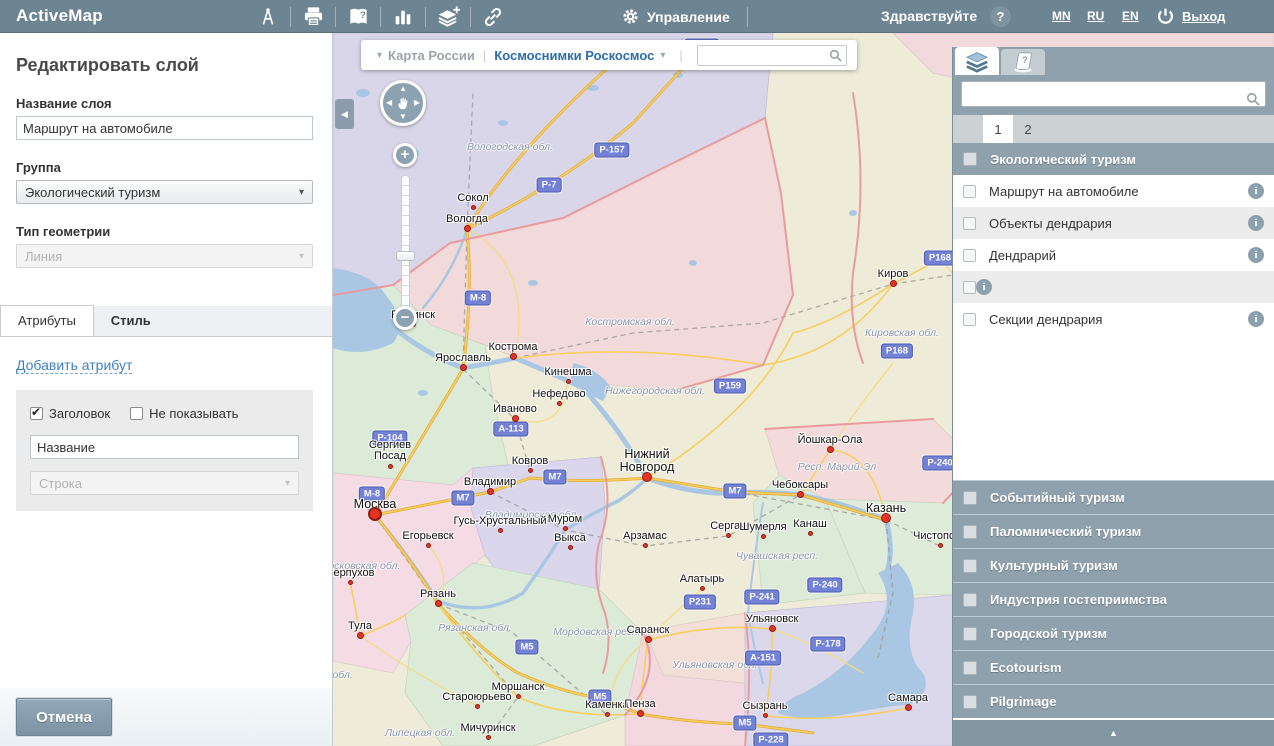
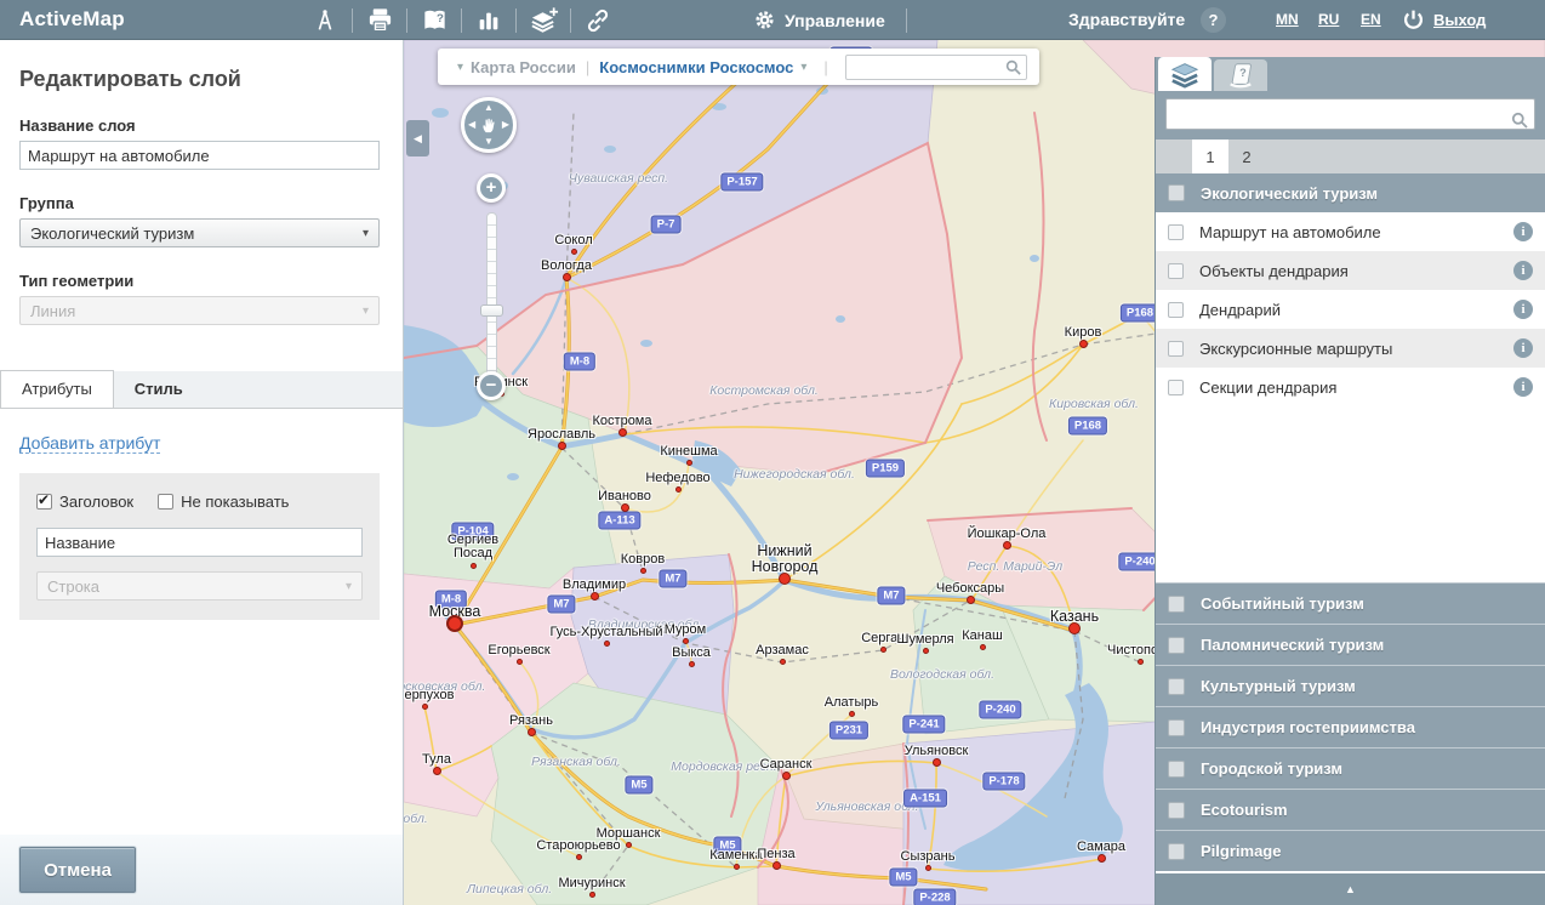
  ActiveMap
  ?
  Управление
  Здравствуйте
  ?
  MN
  RU
  EN
  Выход
  Редактировать слой
  Название слоя
  Маршрут на автомобиле
  Группа
  Экологический туризм
  ▾
  Тип геометрии
  Линия
  ▾
  Атрибуты
  Стиль
  Добавить атрибут
  Заголовок
  Не показывать
  Название
  Строка
  ▾
  Отмена
- Вологодская обл.
+ Чувашская респ.
  Костромская обл.
  Кировская обл.
  Нижегородская обл.
  Владимирская обл.
  сковская обл.
  Респ. Марий-Эл
  Рязанская обл.
  Мордовская респ.
  Ульяновская о
- Чувашская респ.
+ Вологодская обл.
  Липецкая обл.
  Р-157
  Р-7
  М-8
  Р168
  Р168
  Р159
  А-113
  Р-104
  М-8
  М7
  М7
  М7
  Р-240
  М5
  М5
  М5
  Р231
  Р-241
  Р-240
  Р-178
  А-151
  Р-228
  Москва
  Нижний Новгород
  Казань
  Вологда
  Сокол
  Киров
  Ярославль
  Кострома
  Кинешма
  Нефедово
  Иваново
  Ковров
  Владимир
  Йошкар-Ола
  Чебоксары
  Сергиев Посад
  Егорьевск
  Гусь-Хрустальный
  Муром
  Выкса
  Арзамас
  Сергач
  Шумерля
  Канаш
  ерпухов
  Рязань
  Тула
  Моршанск
  Староюрьево
  Мичуринск
  Каменка
  Пенза
  Саранск
  Алатырь
  Ульяновск
  Сызрань
  Самара
  ▾
  Карта России
  |
  Космоснимки Роскосмос
  ▾
  |
  ◀
  ▲
  ▼
  ◀
  ▶
  +
  −
  ?
  1
  2
  Экологический туризм
  Маршрут на автомобиле
  i
  Объекты дендрария
  i
  Дендрарий
  i
+ Экскурсионные маршруты
  i
  Секции дендрария
  i
  Событийный туризм
  Паломнический туризм
  Культурный туризм
  Индустрия гостеприимства
  Городской туризм
  Ecotourism
  Pilgrimage
  ▲
